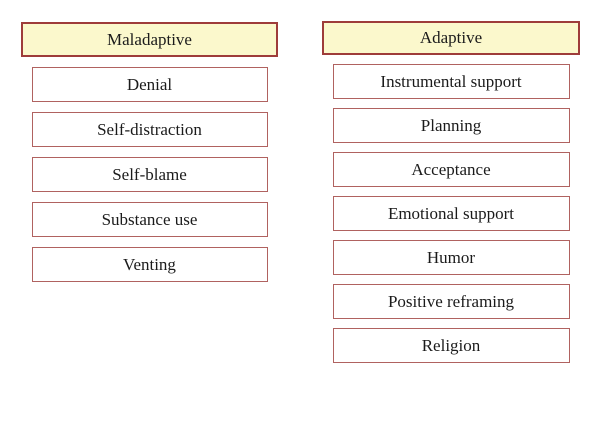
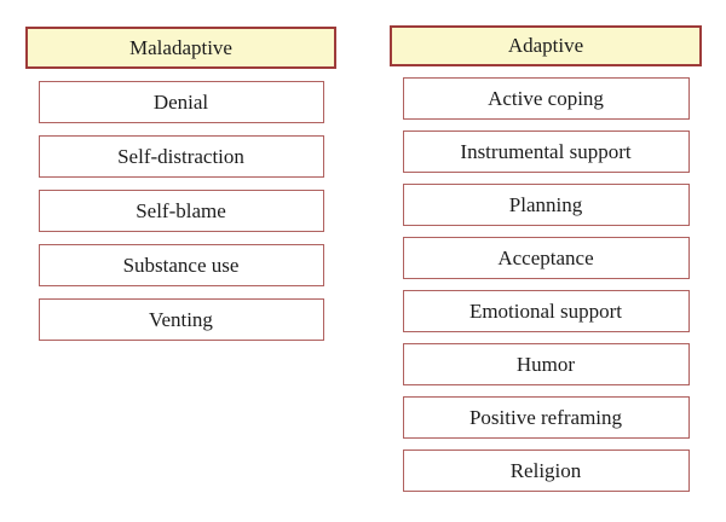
  Maladaptive
  Denial
  Self-distraction
  Self-blame
  Substance use
  Venting
  Adaptive
+ Active coping
  Instrumental support
  Planning
  Acceptance
  Emotional support
  Humor
  Positive reframing
  Religion
